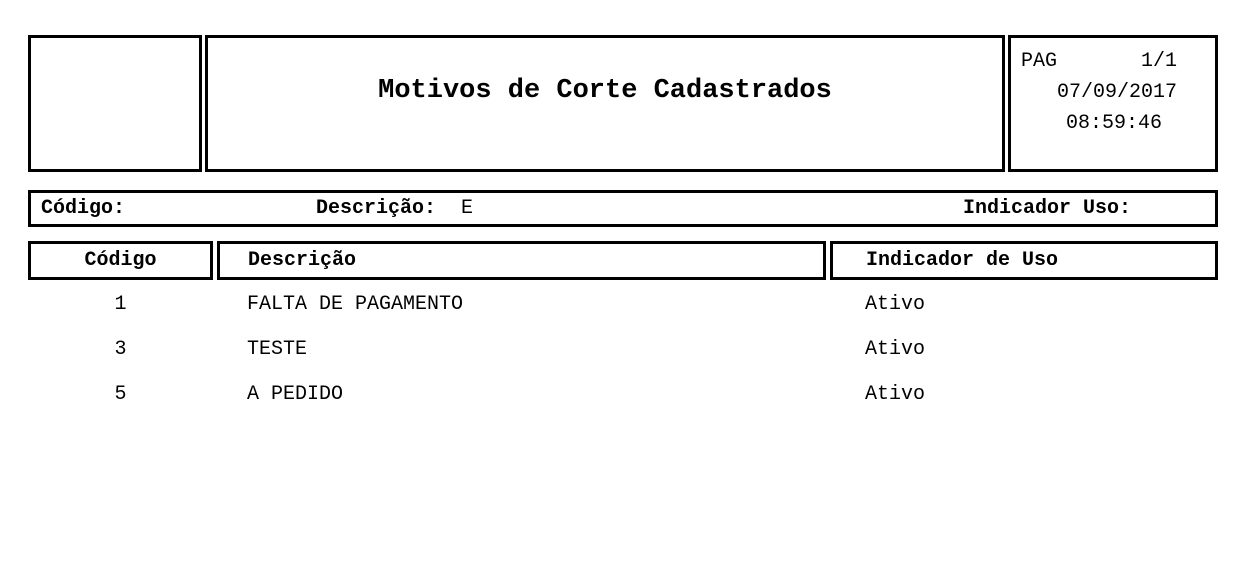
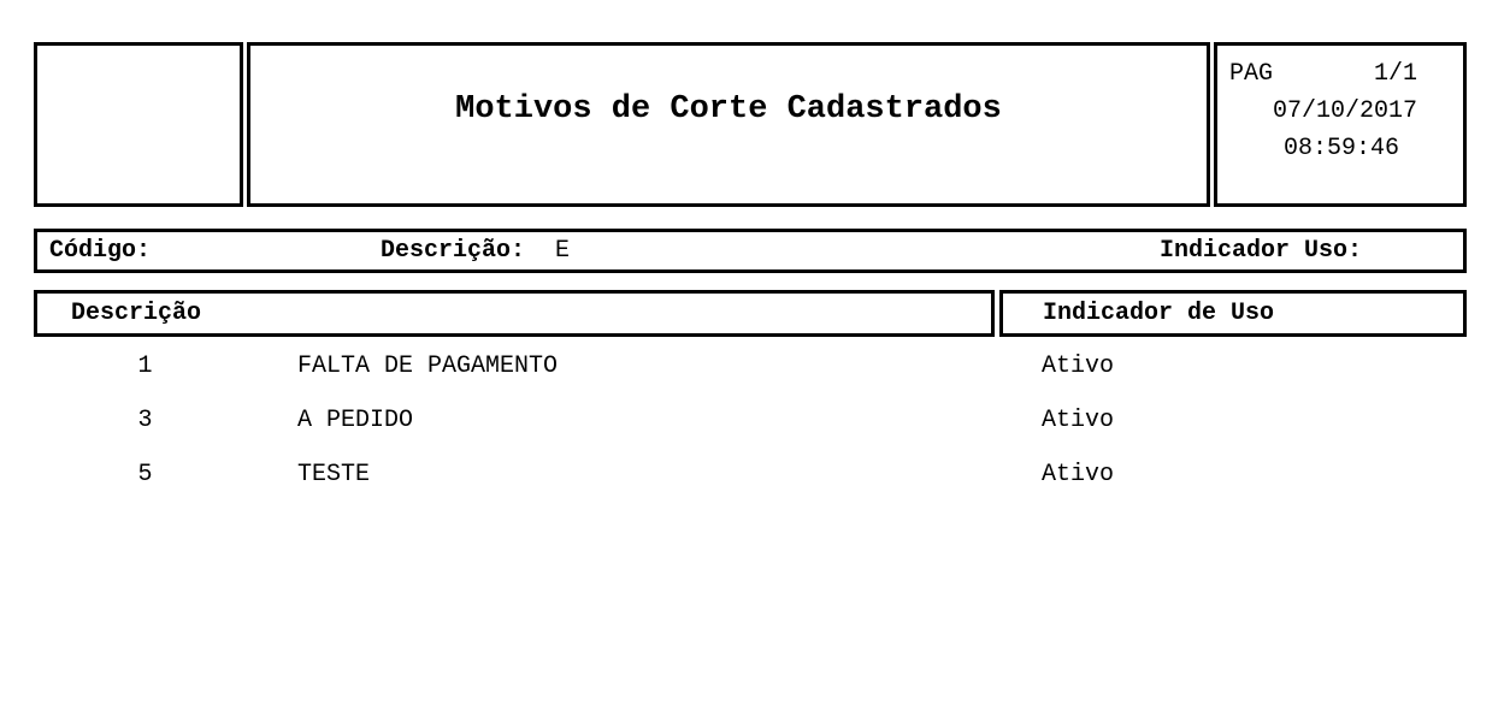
  Motivos de Corte Cadastrados
  PAG
  1/1
- 07/09/2017
+ 07/10/2017
  08:59:46
  Código:
  Descrição:
  E
  Indicador Uso:
- Código
  Descrição
  Indicador de Uso
  1
  FALTA DE PAGAMENTO
  Ativo
  3
- TESTE
+ A PEDIDO
  Ativo
  5
- A PEDIDO
+ TESTE
  Ativo
